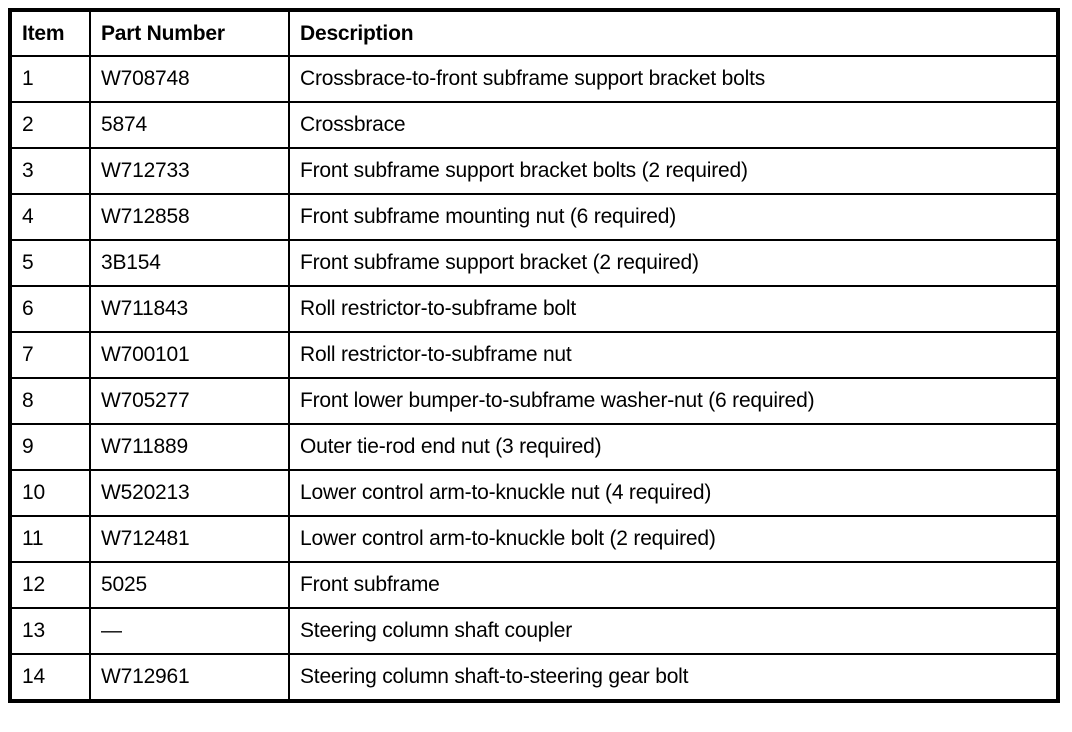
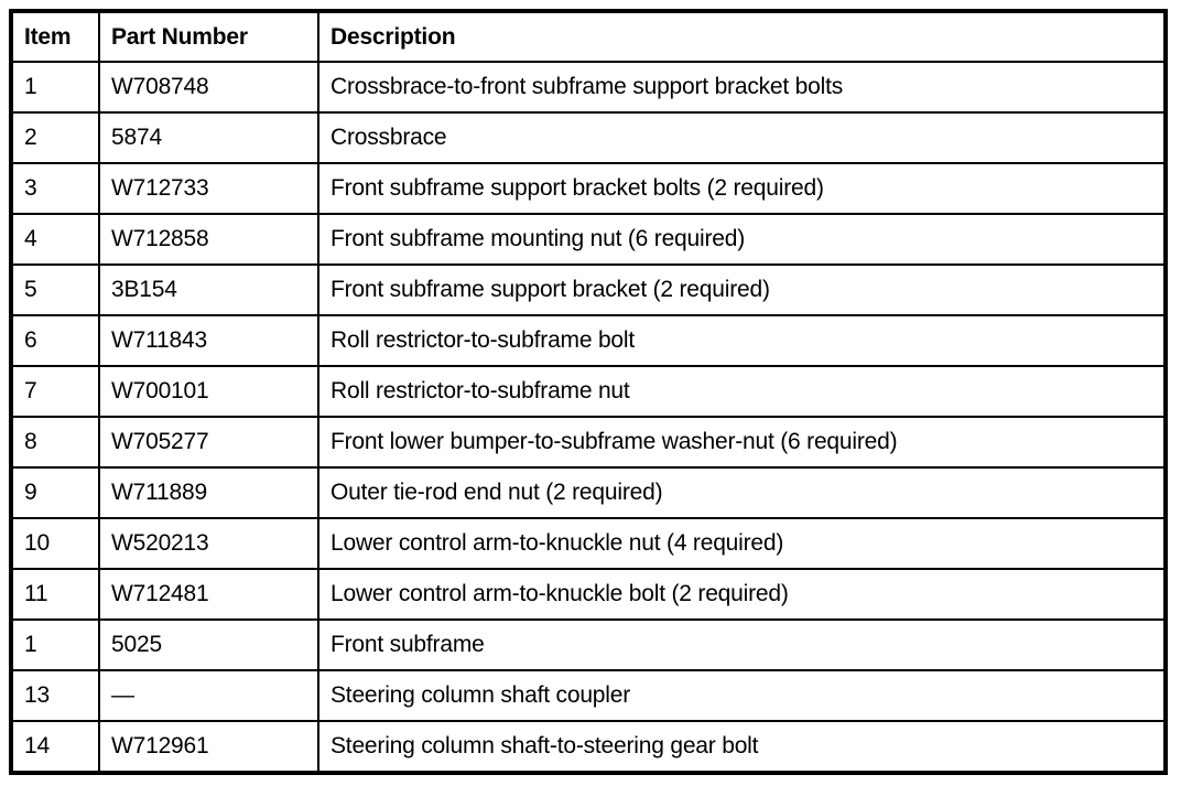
  Item	Part Number	Description
  1	W708748	Crossbrace-to-front subframe support bracket bolts
  2	5874	Crossbrace
  3	W712733	Front subframe support bracket bolts (2 required)
  4	W712858	Front subframe mounting nut (6 required)
  5	3B154	Front subframe support bracket (2 required)
  6	W711843	Roll restrictor-to-subframe bolt
  7	W700101	Roll restrictor-to-subframe nut
  8	W705277	Front lower bumper-to-subframe washer-nut (6 required)
- 9	W711889	Outer tie-rod end nut (3 required)
+ 9	W711889	Outer tie-rod end nut (2 required)
  10	W520213	Lower control arm-to-knuckle nut (4 required)
  11	W712481	Lower control arm-to-knuckle bolt (2 required)
- 12	5025	Front subframe
+ 1	5025	Front subframe
  13	—	Steering column shaft coupler
  14	W712961	Steering column shaft-to-steering gear bolt
